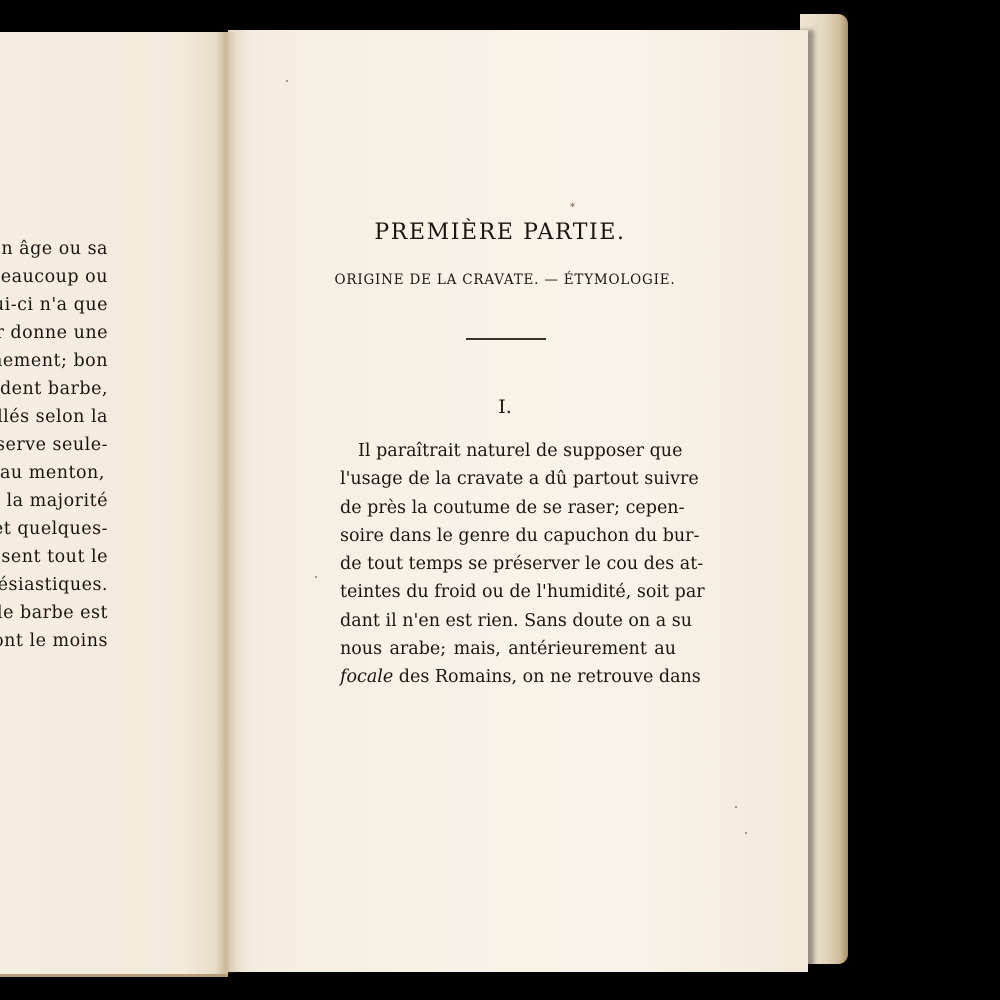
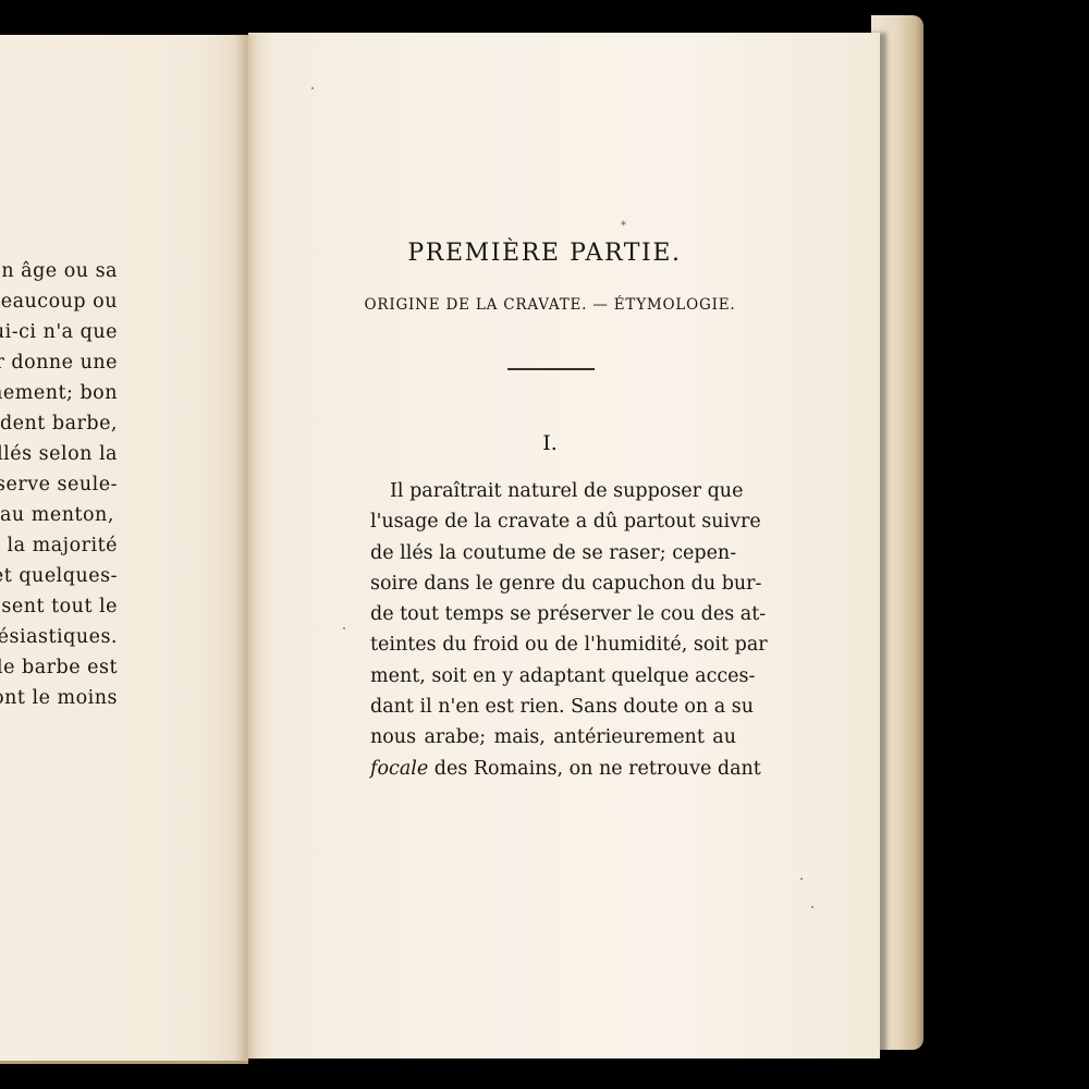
  n âge ou sa
  eaucoup ou
  i-ci n'a que
  donne une
  ement; bon
  dent barbe,
  llés selon la
  serve seule-
  au menton,
  la majorité
  t quelques-
  sent tout le
  ésiastiques.
  e barbe est
  nt le moins
  *
  PREMIÈRE PARTIE.
  ORIGINE DE LA CRAVATE. — ÉTYMOLOGIE.
  I.
  Il paraîtrait naturel de supposer que
  l'usage de la cravate a dû partout suivre
- de près la coutume de se raser; cepen-
+ de llés la coutume de se raser; cepen-
  soire dans le genre du capuchon du bur-
  de tout temps se préserver le cou des at-
  teintes du froid ou de l'humidité, soit par
+ ment, soit en y adaptant quelque acces-
  dant il n'en est rien. Sans doute on a su
  nous arabe; mais, antérieurement au
- focale des Romains, on ne retrouve dans
+ focale des Romains, on ne retrouve dant
